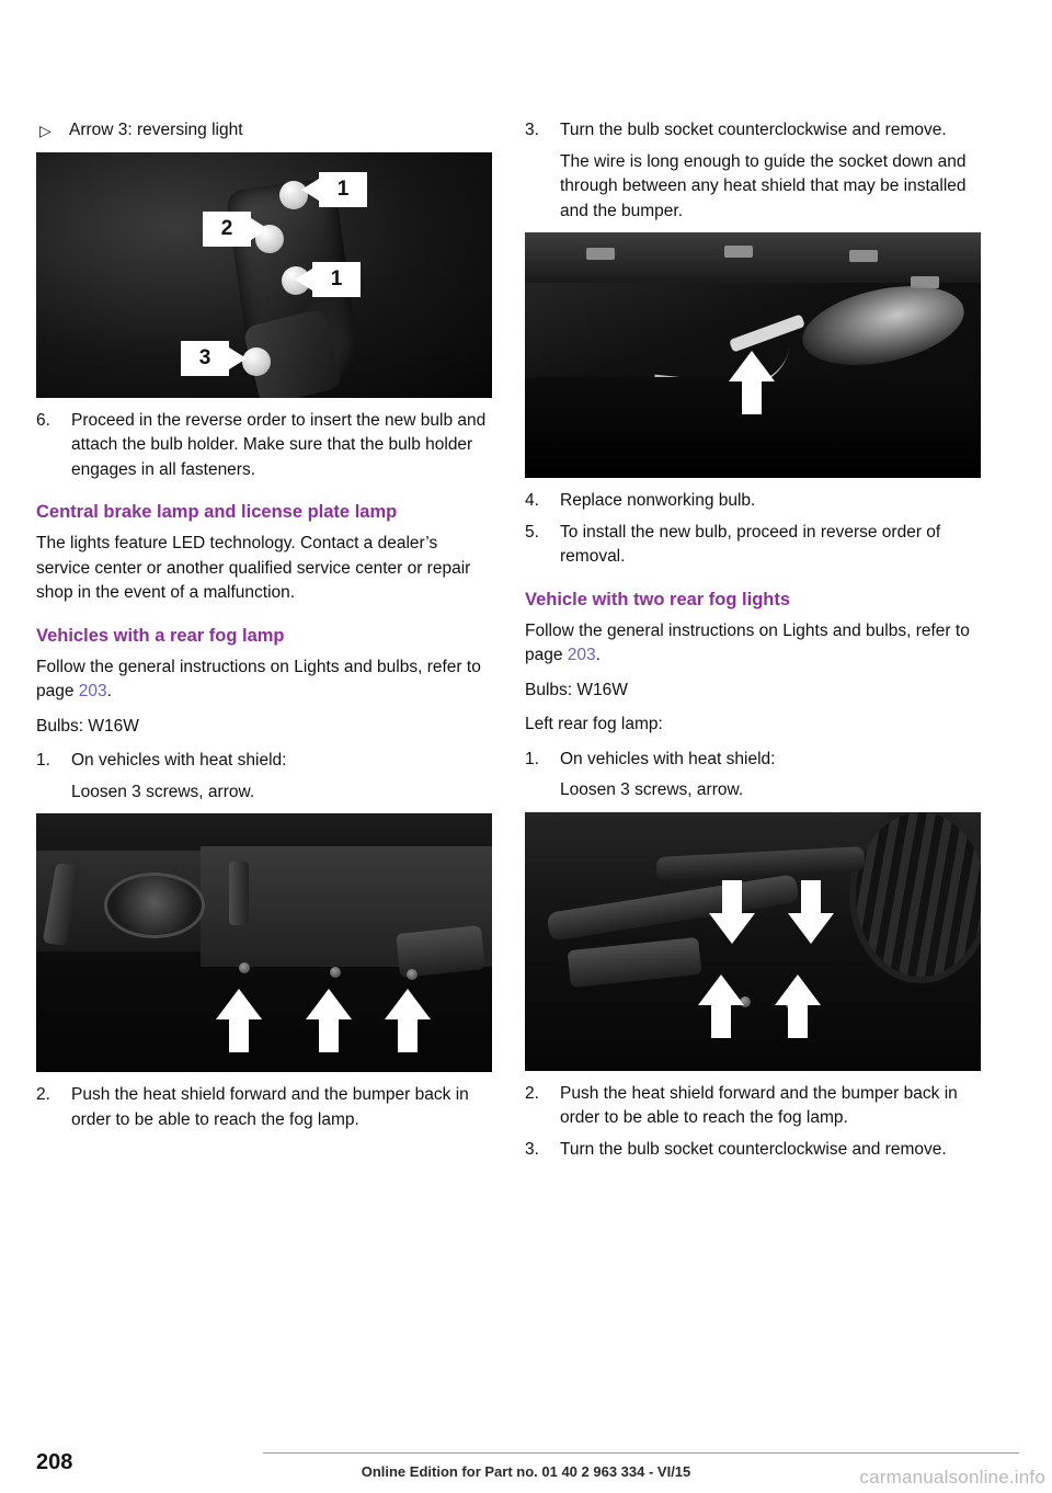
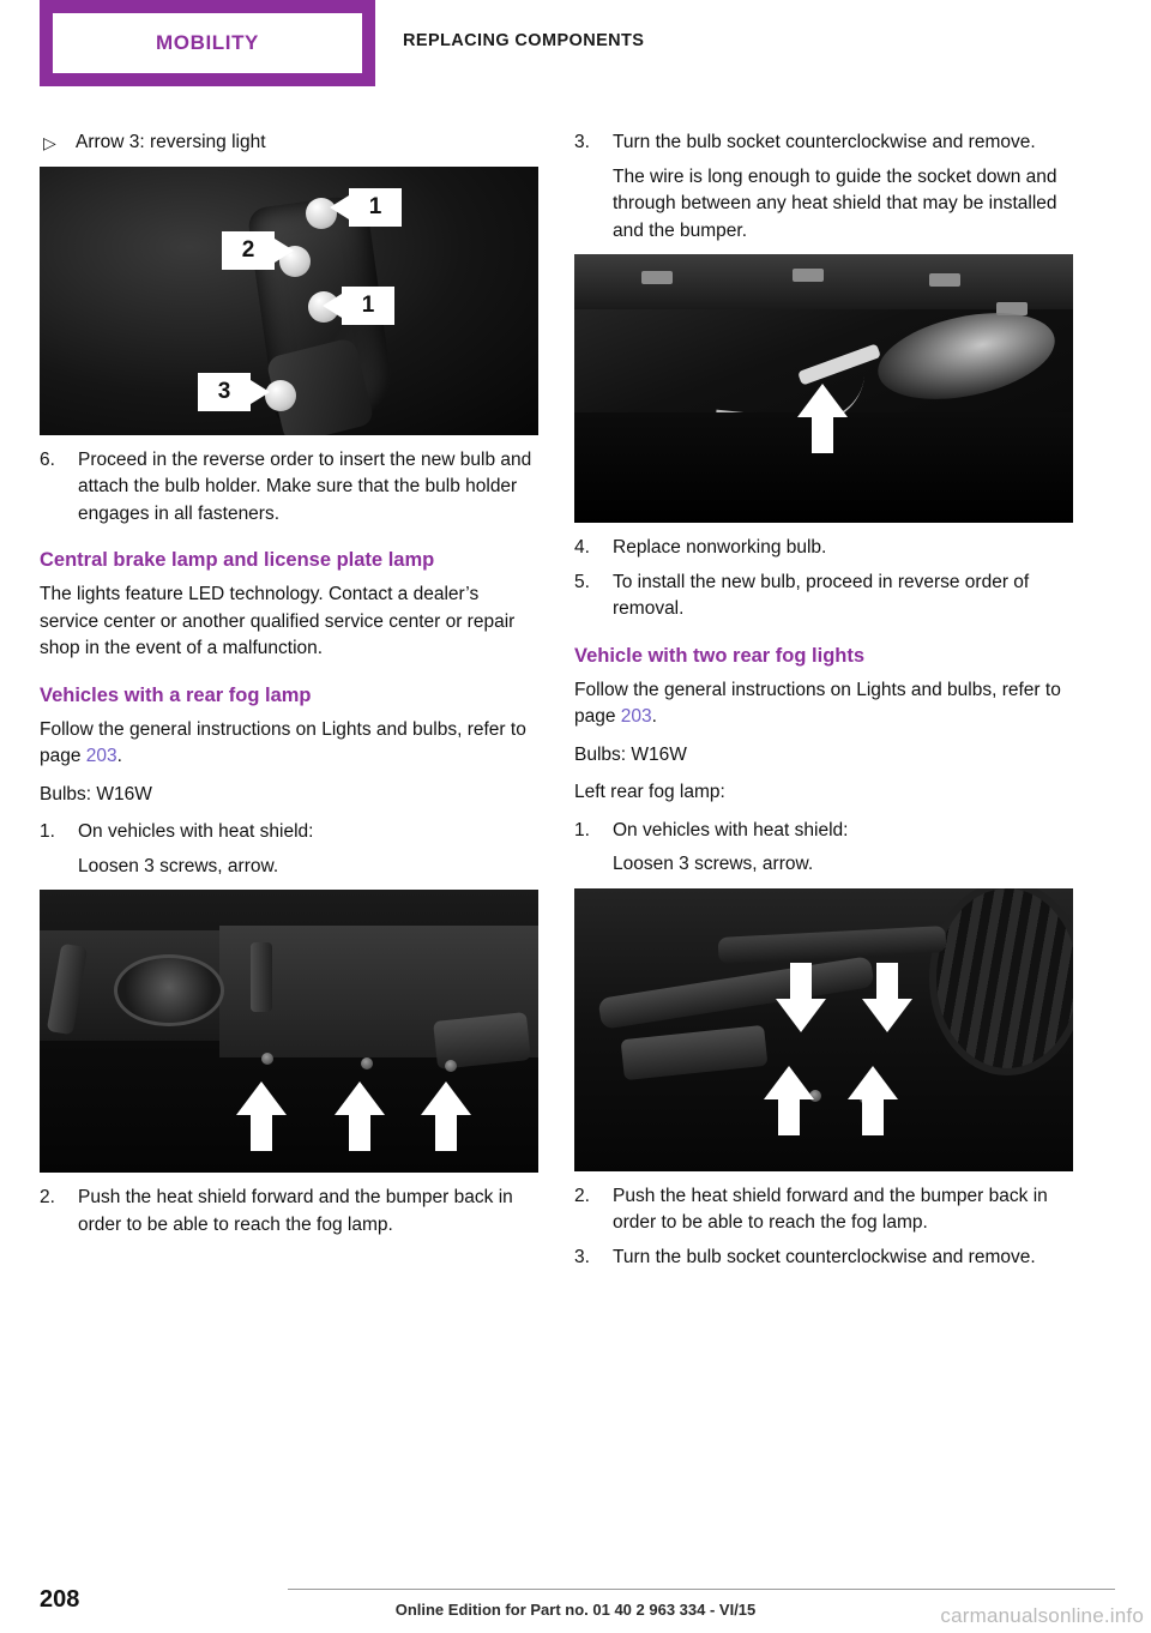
+ MOBILITY
+ REPLACING COMPONENTS
  ▷
  Arrow 3: reversing light
  1
  2
  1
  3
  6.
  Proceed in the reverse order to insert the new bulb and attach the bulb holder. Make sure that the bulb holder engages in all fasteners.
  Central brake lamp and license plate lamp
  The lights feature LED technology. Contact a dealer’s service center or another qualified service center or repair shop in the event of a malfunction.
  Vehicles with a rear fog lamp
  Follow the general instructions on Lights and bulbs, refer to page 203.
  Bulbs: W16W
  1.
  On vehicles with heat shield:
  Loosen 3 screws, arrow.
  2.
  Push the heat shield forward and the bumper back in order to be able to reach the fog lamp.
  3.
  Turn the bulb socket counterclockwise and remove.
  The wire is long enough to guide the socket down and through between any heat shield that may be installed and the bumper.
  4.
  Replace nonworking bulb.
  5.
  To install the new bulb, proceed in reverse order of removal.
  Vehicle with two rear fog lights
  Follow the general instructions on Lights and bulbs, refer to page 203.
  Bulbs: W16W
  Left rear fog lamp:
  1.
  On vehicles with heat shield:
  Loosen 3 screws, arrow.
  2.
  Push the heat shield forward and the bumper back in order to be able to reach the fog lamp.
  3.
  Turn the bulb socket counterclockwise and remove.
  208
  Online Edition for Part no. 01 40 2 963 334 - VI/15
  carmanualsonline.info
